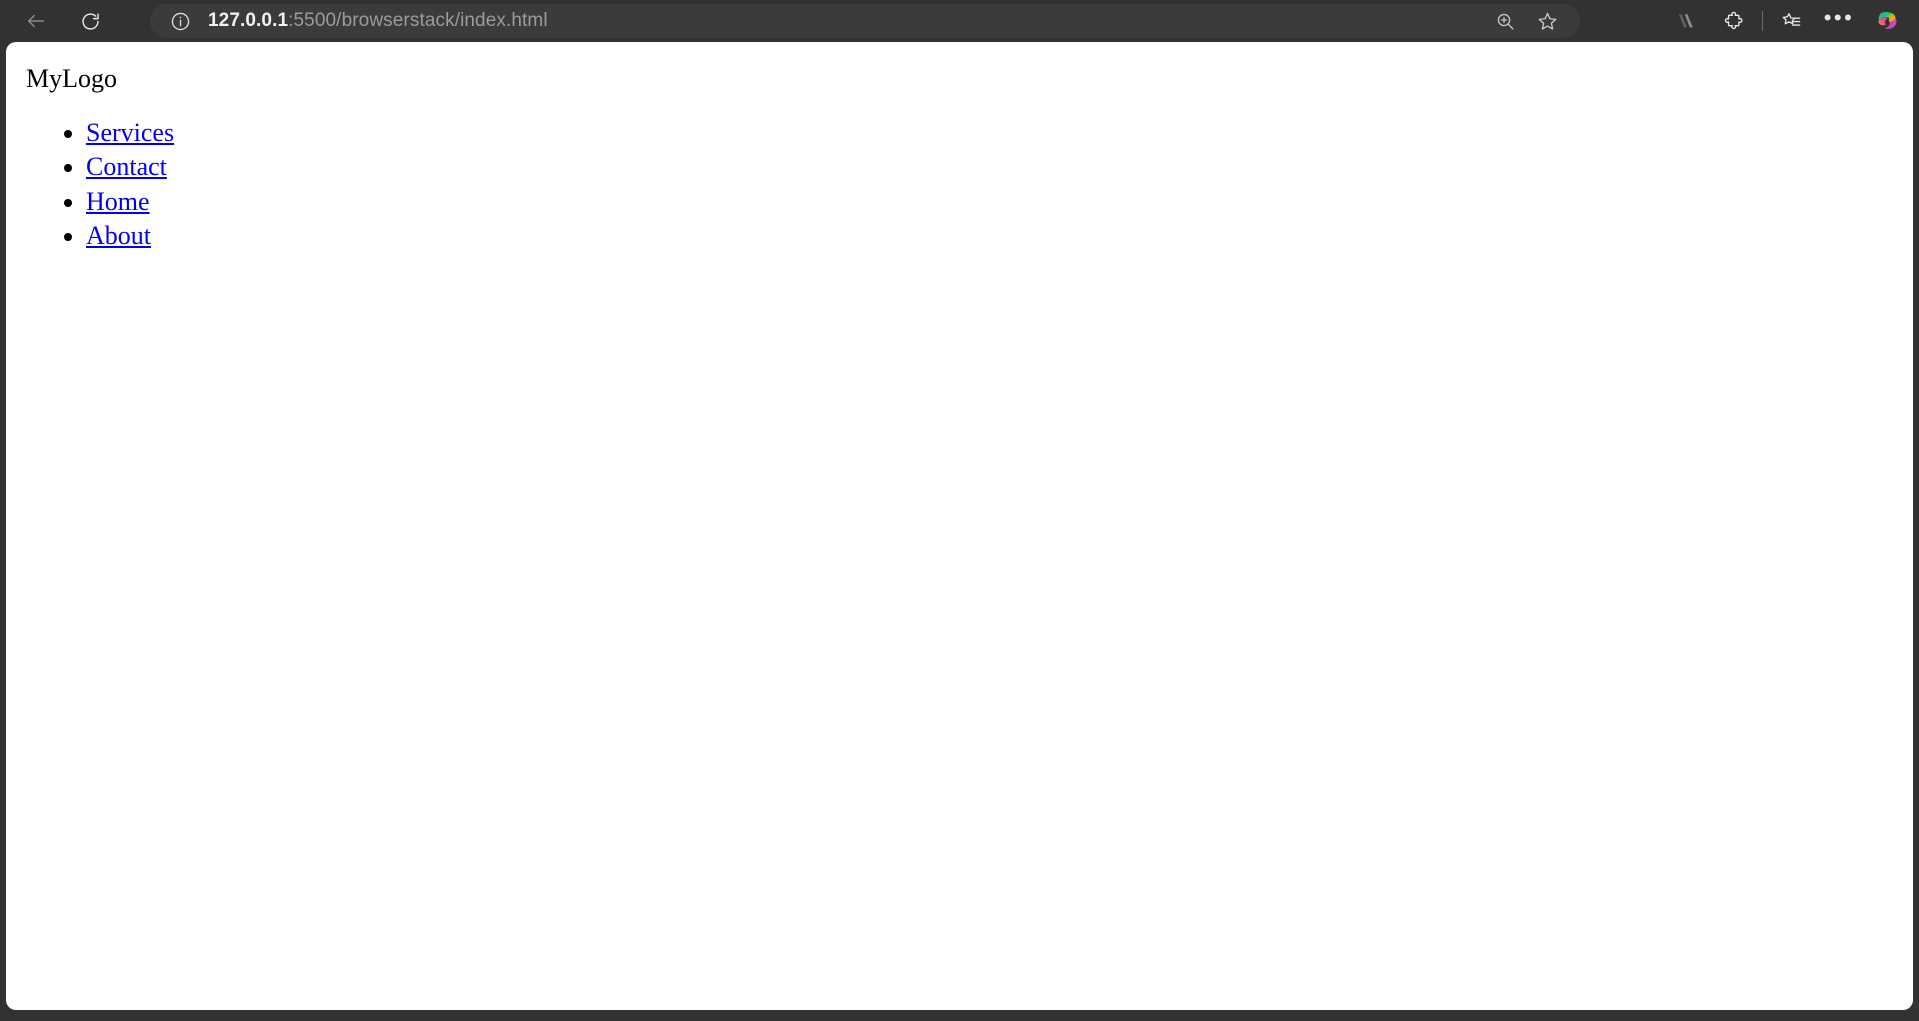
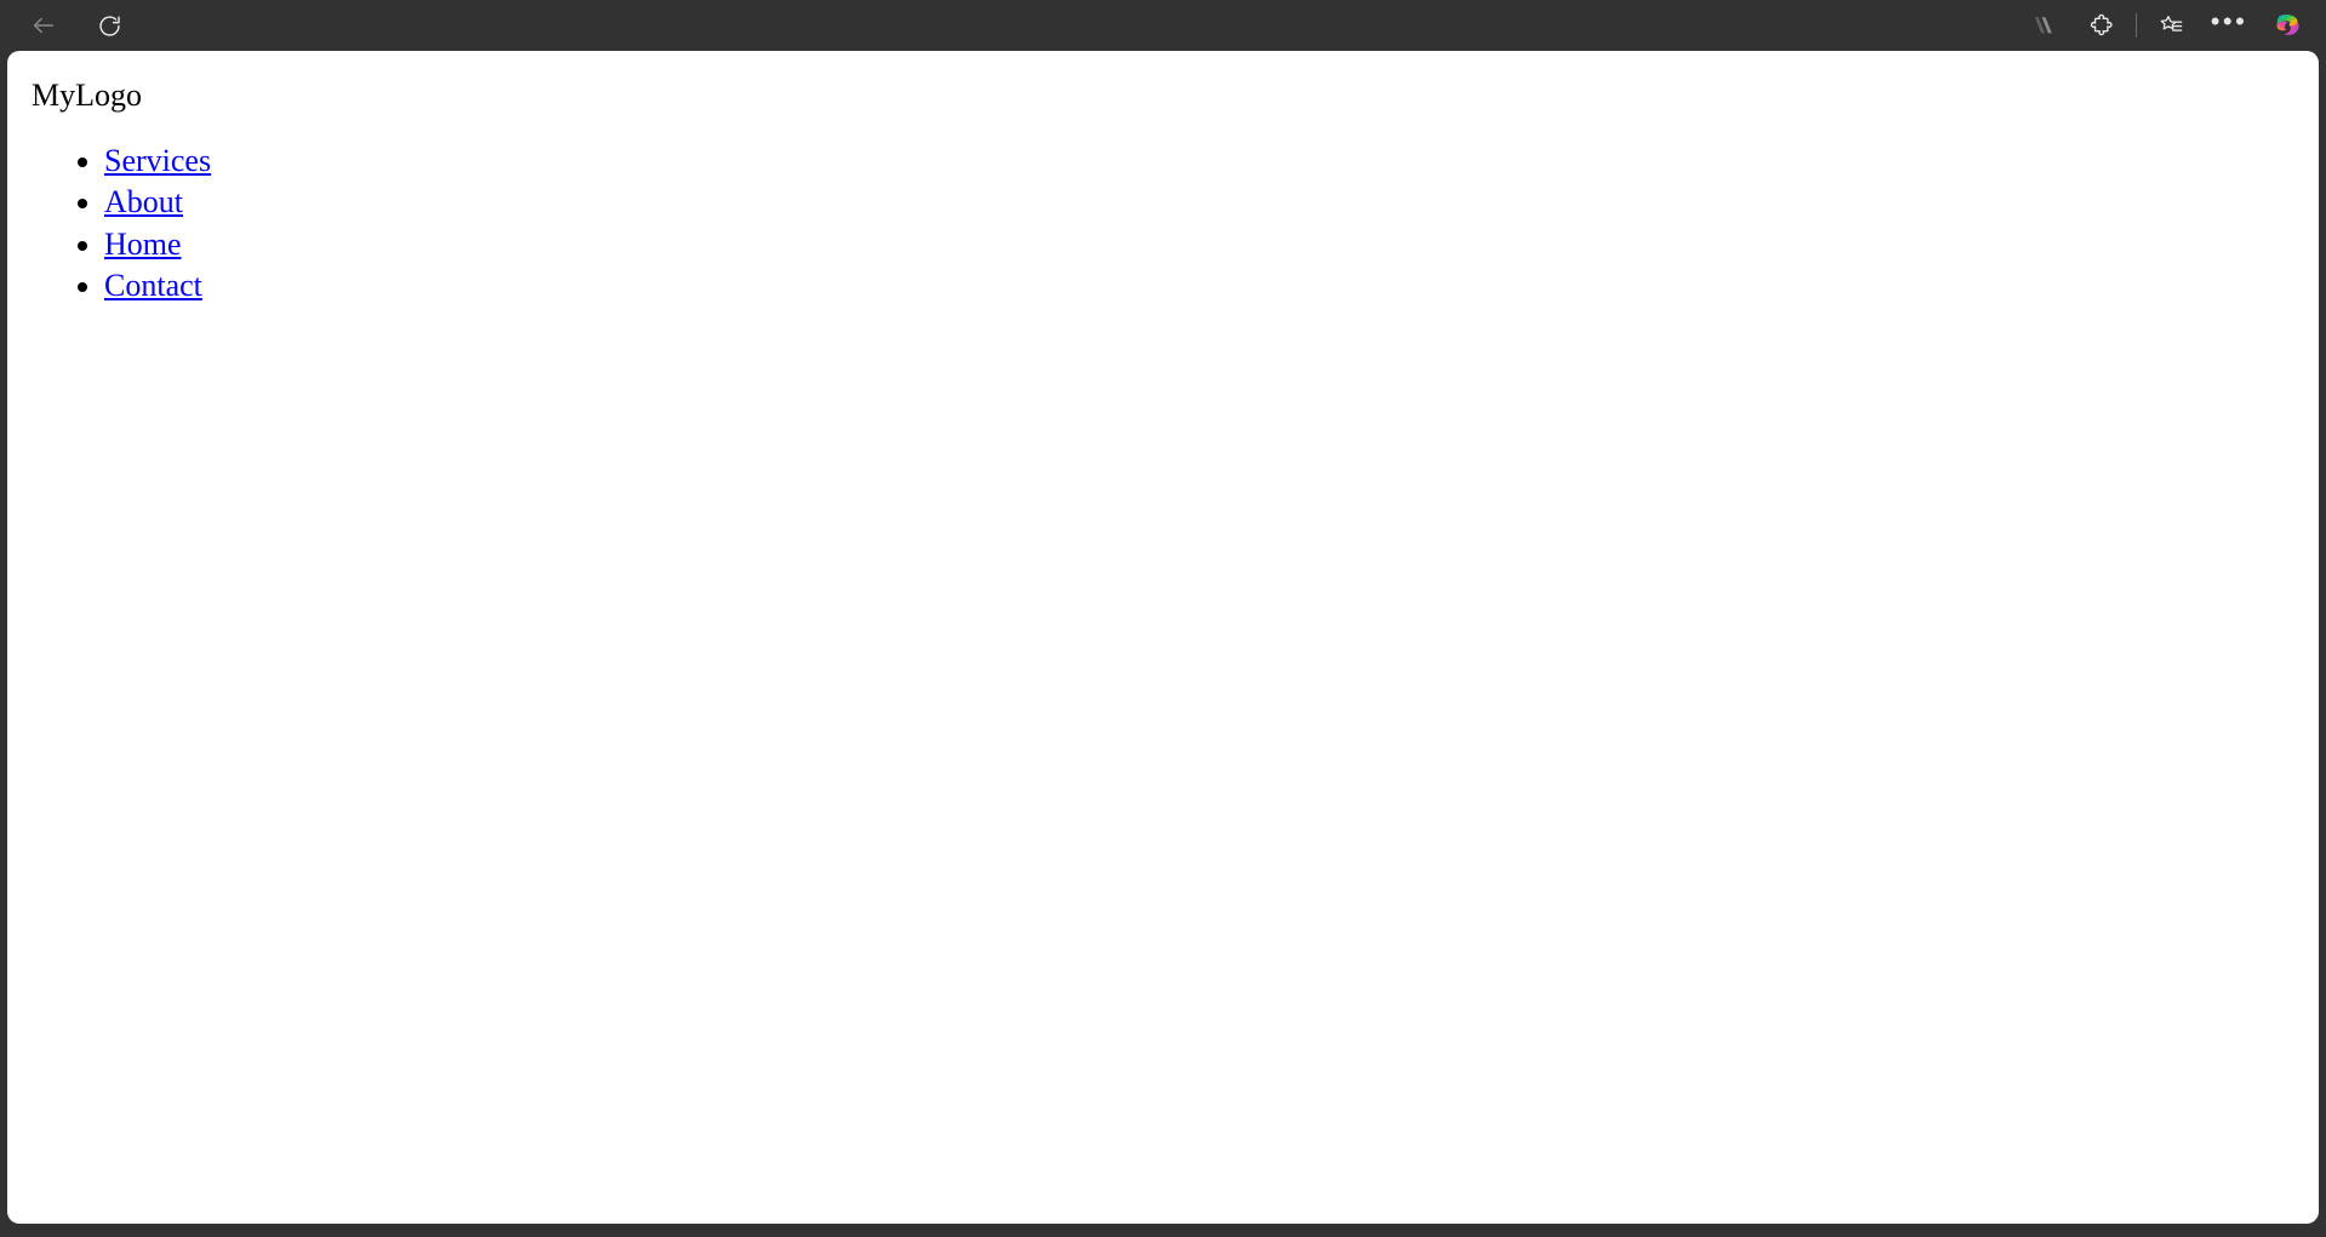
- 127.0.0.1:5500/browserstack/index.html
  •••
  MyLogo
  Services
- Contact
+ About
  Home
- About
+ Contact
